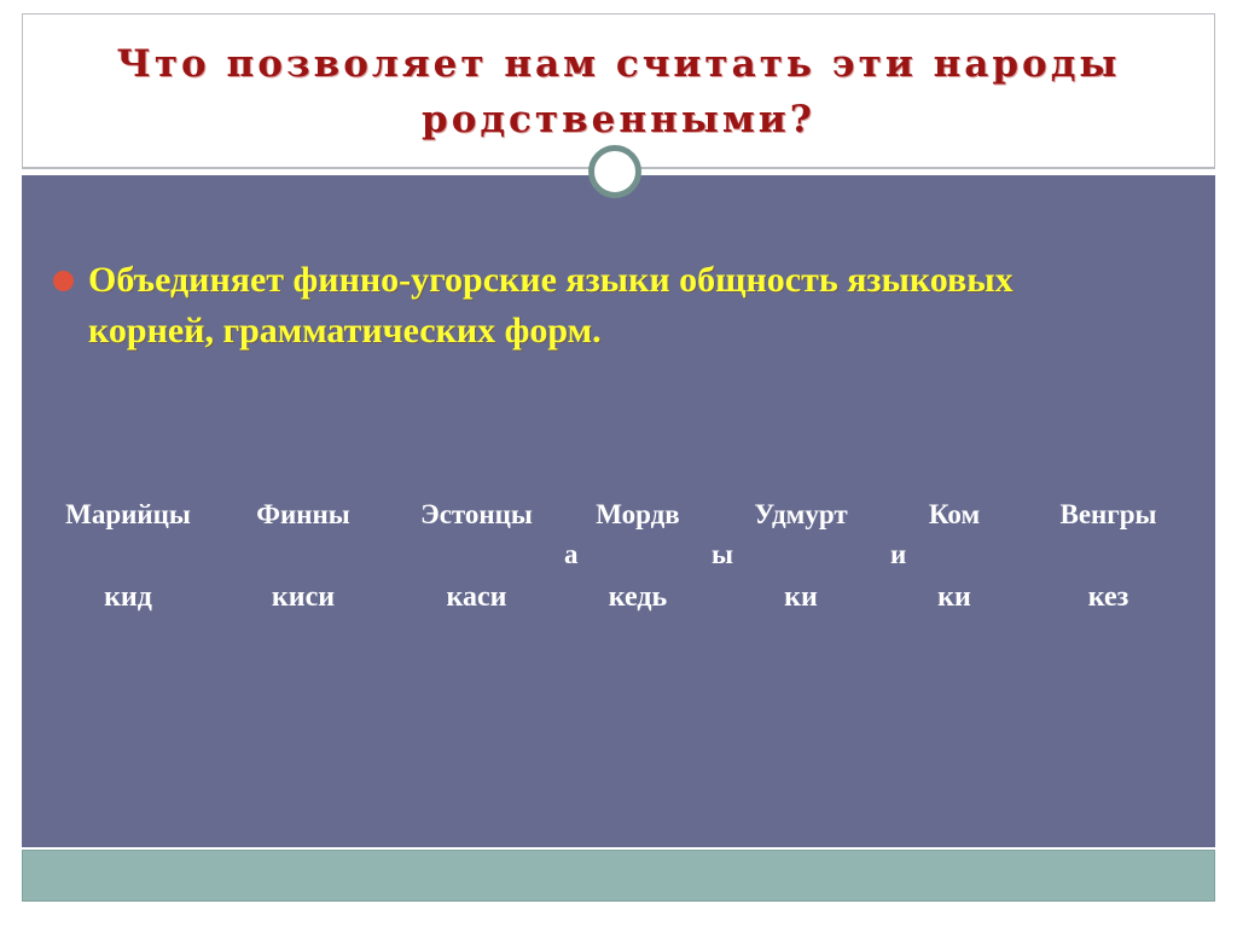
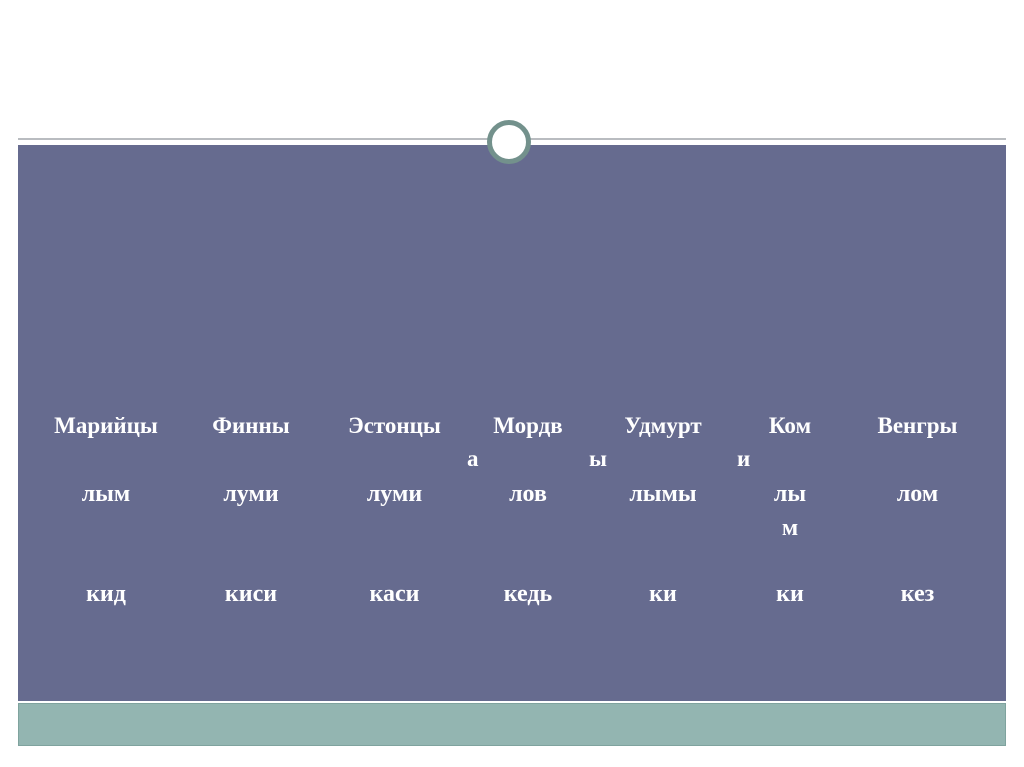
- Что позволяет нам считать эти народы
- родственными?
- Объединяет финно-угорские языки общность языковых корней, грамматических форм.
  Марийцы	Финны	Эстонцы	Мордв а	Удмурт ы	Ком и	Венгры
+ лым	луми	луми	лов	лымы	лы м	лом
  кид	киси	каси	кедь	ки	ки	кез
